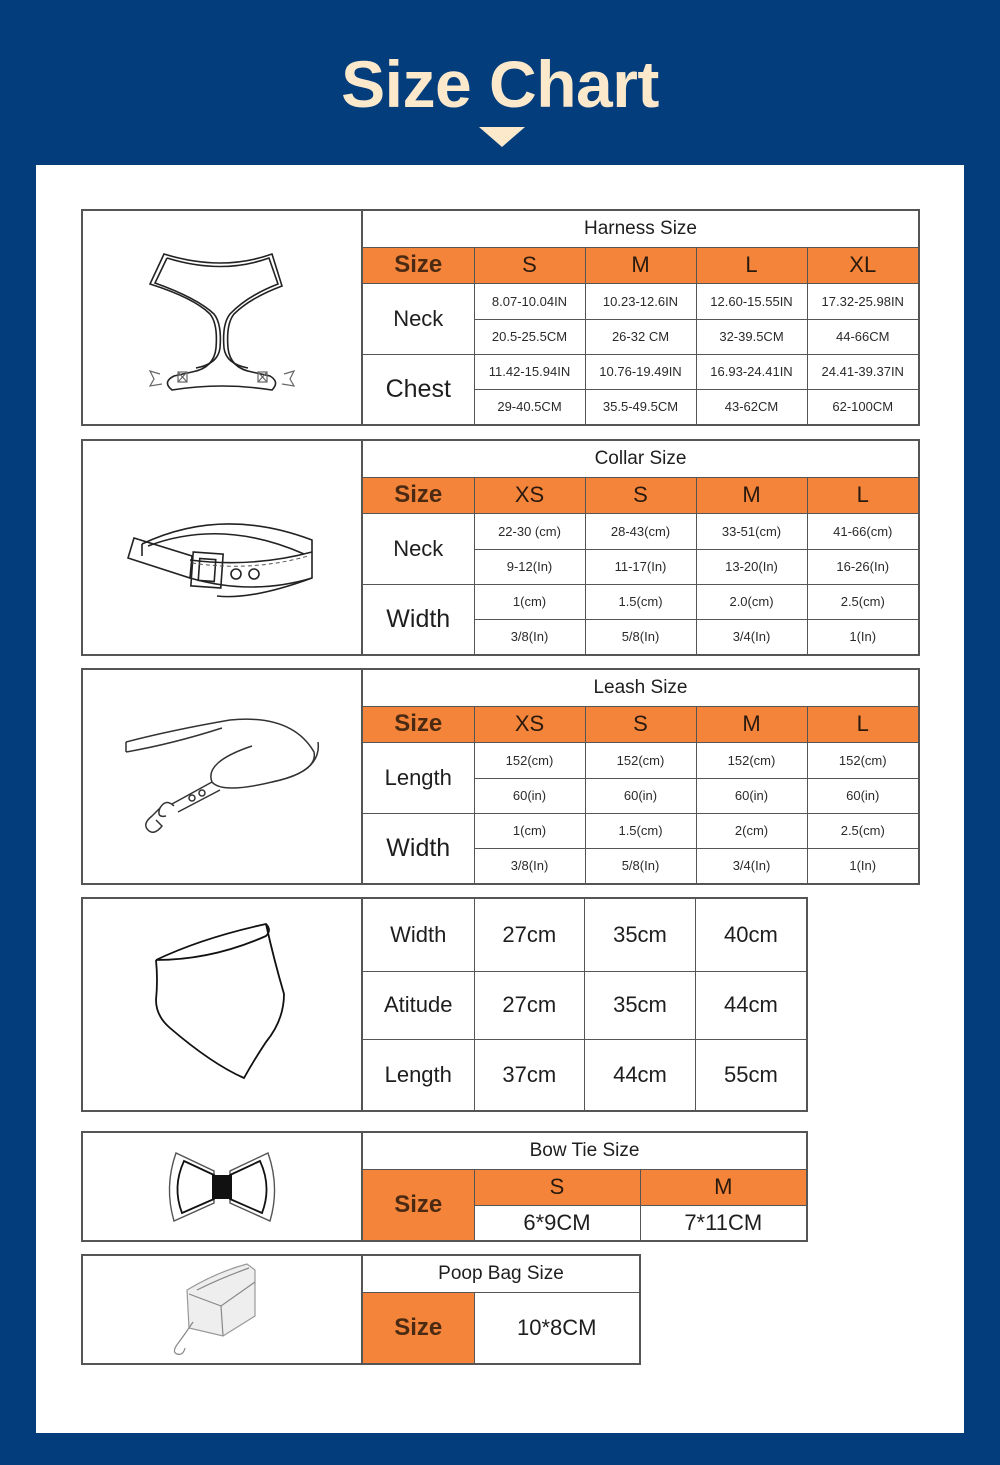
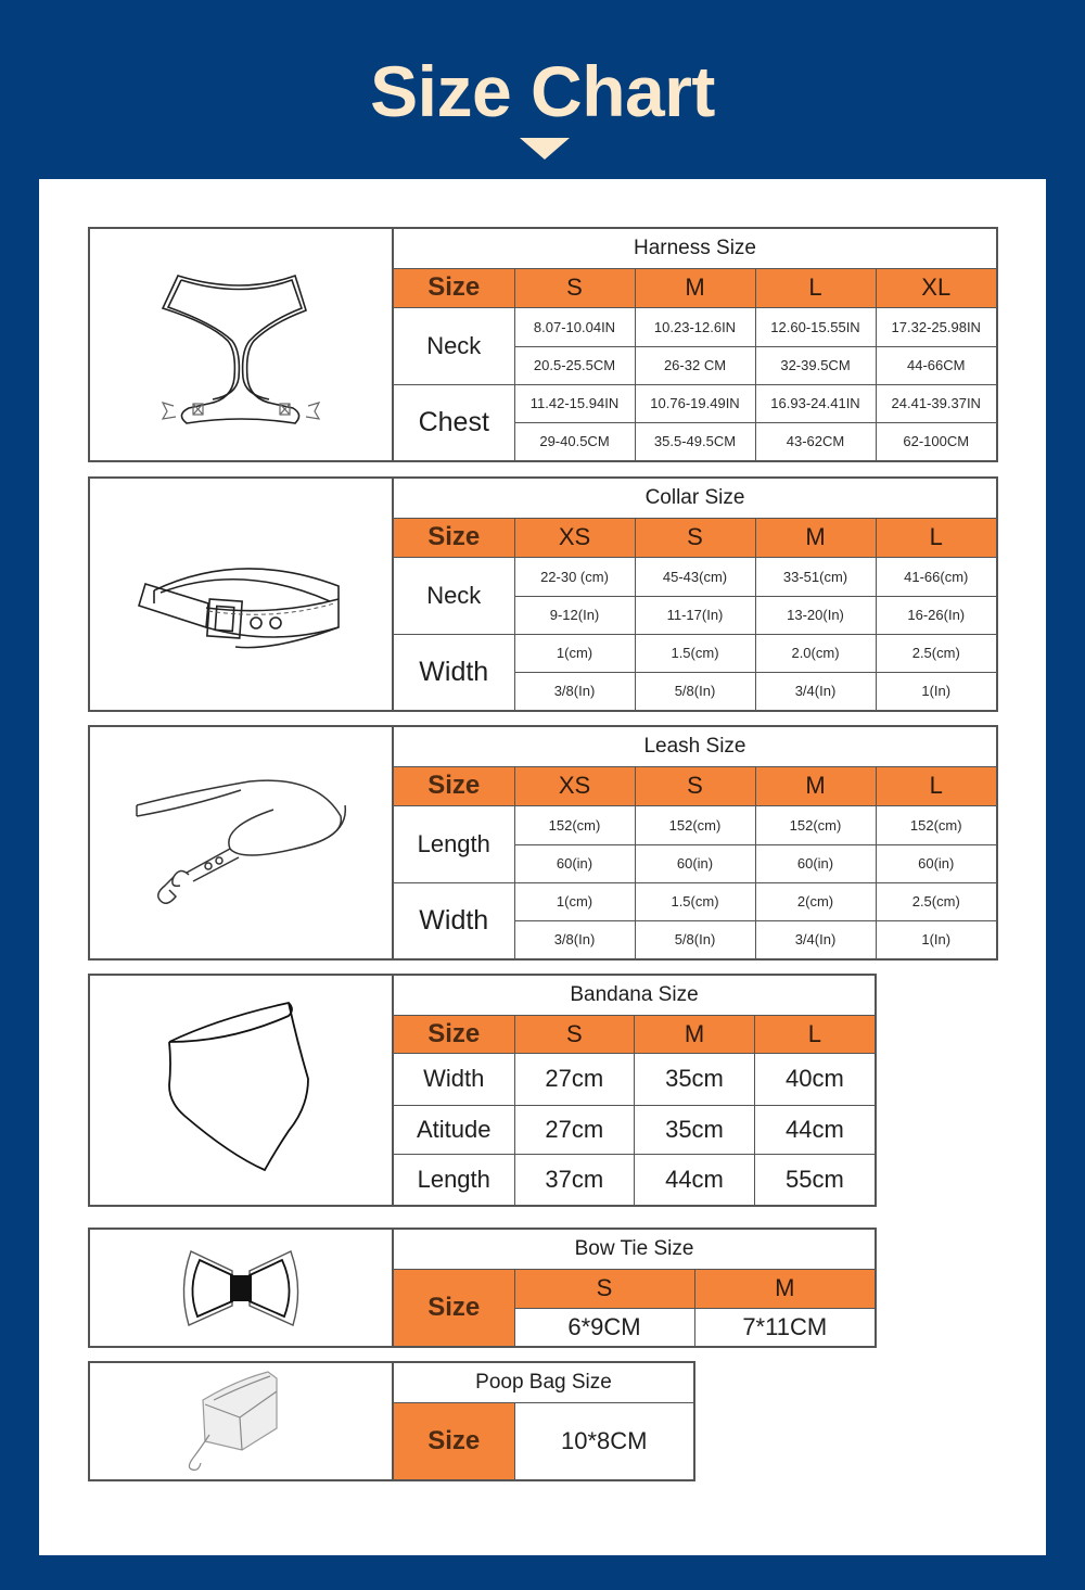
  Size Chart
  Harness Size
  Size	S	M	L	XL
  Neck	8.07-10.04IN	10.23-12.6IN	12.60-15.55IN	17.32-25.98IN
  20.5-25.5CM	26-32 CM	32-39.5CM	44-66CM
  Chest	11.42-15.94IN	10.76-19.49IN	16.93-24.41IN	24.41-39.37IN
  29-40.5CM	35.5-49.5CM	43-62CM	62-100CM
  Collar Size
  Size	XS	S	M	L
- Neck	22-30 (cm)	28-43(cm)	33-51(cm)	41-66(cm)
+ Neck	22-30 (cm)	45-43(cm)	33-51(cm)	41-66(cm)
  9-12(In)	11-17(In)	13-20(In)	16-26(In)
  Width	1(cm)	1.5(cm)	2.0(cm)	2.5(cm)
  3/8(In)	5/8(In)	3/4(In)	1(In)
  Leash Size
  Size	XS	S	M	L
  Length	152(cm)	152(cm)	152(cm)	152(cm)
  60(in)	60(in)	60(in)	60(in)
  Width	1(cm)	1.5(cm)	2(cm)	2.5(cm)
  3/8(In)	5/8(In)	3/4(In)	1(In)
+ Bandana Size
+ Size	S	M	L
  Width	27cm	35cm	40cm
  Atitude	27cm	35cm	44cm
  Length	37cm	44cm	55cm
  Bow Tie Size
  Size	S	M
  6*9CM	7*11CM
  Poop Bag Size
  Size	10*8CM
